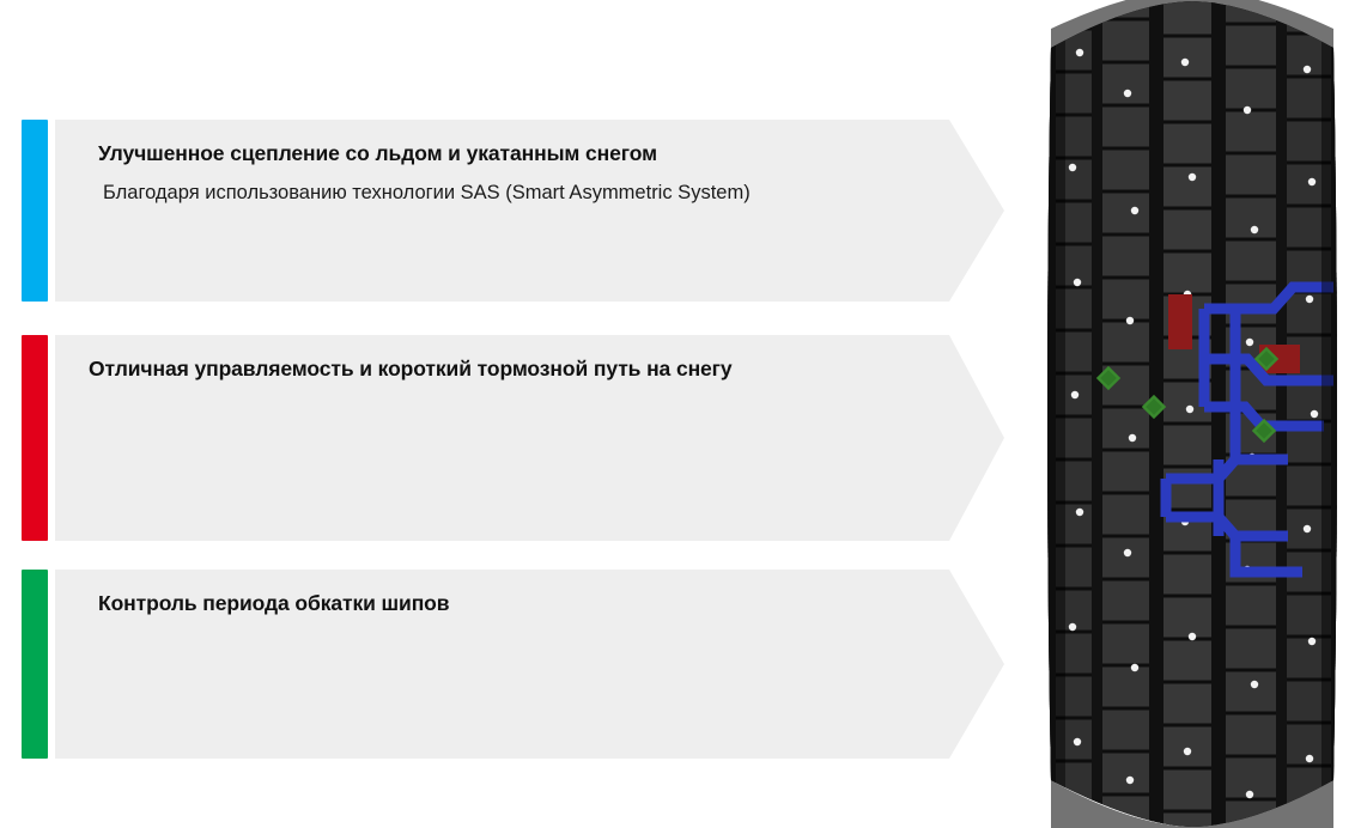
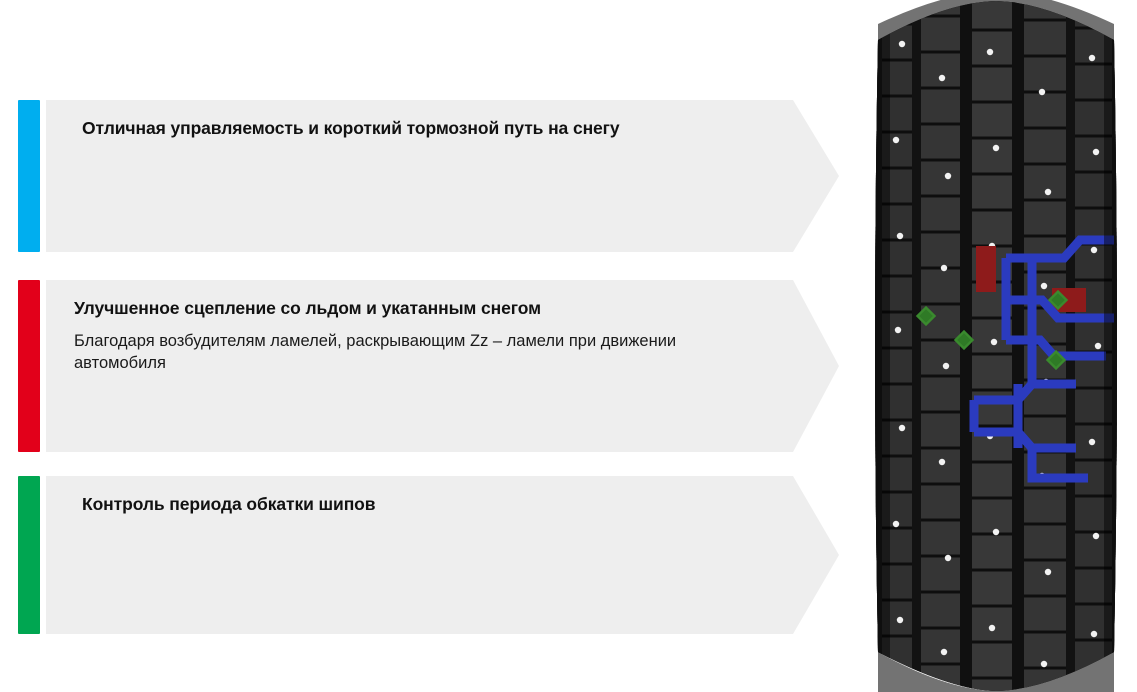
- Улучшенное сцепление со льдом и укатанным снегом
+ Отличная управляемость и короткий тормозной путь на снегу
- Благодаря использованию технологии SAS (Smart Asymmetric System)
- Отличная управляемость и короткий тормозной путь на снегу
+ Улучшенное сцепление со льдом и укатанным снегом
+ Благодаря возбудителям ламелей, раскрывающим Zz – ламели при движении автомобиля
  Контроль периода обкатки шипов
